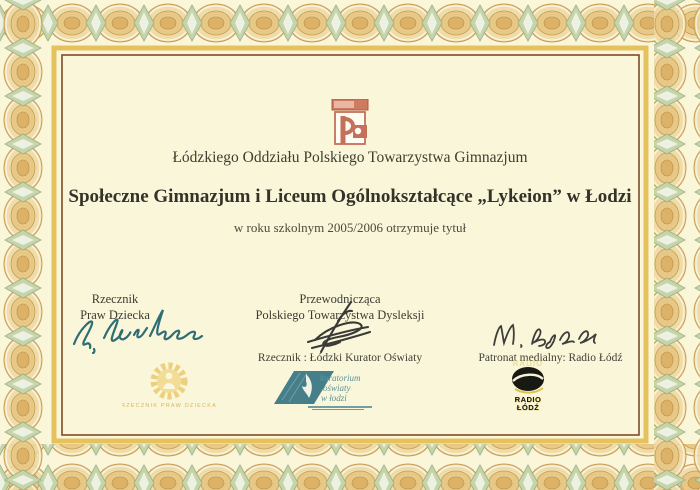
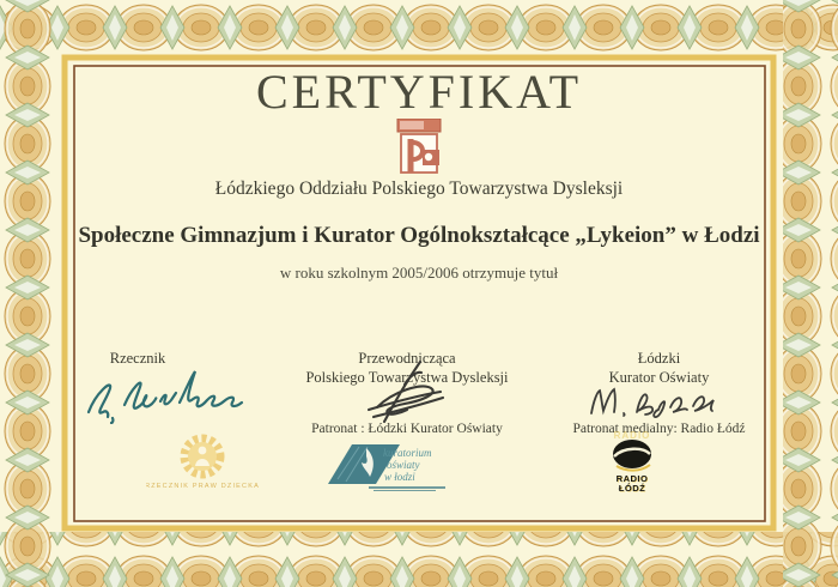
+ CERTYFIKAT
- Łódzkiego Oddziału Polskiego Towarzystwa Gimnazjum
+ Łódzkiego Oddziału Polskiego Towarzystwa Dysleksji
- Społeczne Gimnazjum i Liceum Ogólnokształcące „Lykeion” w Łodzi
+ Społeczne Gimnazjum i Kurator Ogólnokształcące „Lykeion” w Łodzi
  w roku szkolnym 2005/2006 otrzymuje tytuł
  Rzecznik
- Praw Dziecka
  Przewodnicząca
  Polskiego Towarystwa Dysleksji
+ Łódzki
+ Kurator Oświaty
- Rzecznik : Łódzki Kurator Oświaty
+ Patronat : Łódzki Kurator Oświaty
  Patronat medialny: Radio Łódź
  kuratorium
  oświaty
  w łodzi
  RADIO
  RADIO
  ŁÓDŹ
